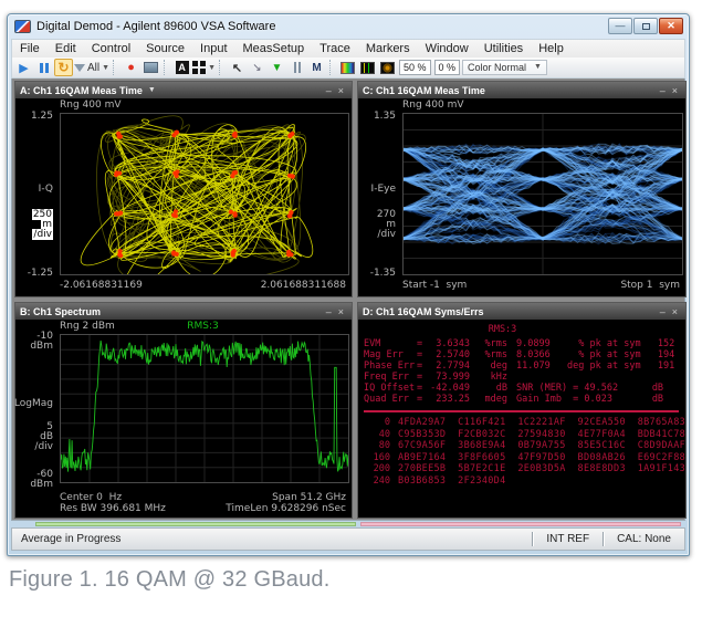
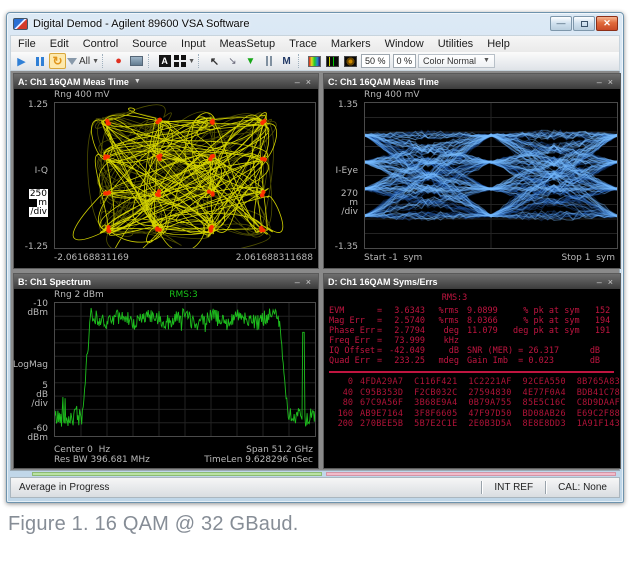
  Digital Demod - Agilent 89600 VSA Software
  —
  ✕
  File
  Edit
  Control
  Source
  Input
  MeasSetup
  Trace
  Markers
  Window
  Utilities
  Help
  ▶
  ↻
  All
  ●
  A
  ↖
  ↘
  ▼
  M
  50 %
  0 %
  Color Normal
  A: Ch1 16QAM Meas Time
  –
  ×
  Rng 400 mV
  1.25
  I-Q
  250
  m
  /div
  -1.25
  -2.06168831169
  2.061688311688
  C: Ch1 16QAM Meas Time
  –
  ×
  Rng 400 mV
  1.35
  I-Eye
  270
  m
  /div
  -1.35
  Start -1 sym
  Stop 1 sym
  B: Ch1 Spectrum
  –
  ×
  Rng 2 dBm
  RMS:3
  -10
  dBm
  LogMag
  5
  dB
  /div
  -60
  dBm
  Center 0 Hz
  Span 51.2 GHz
  Res BW 396.681 MHz
  TimeLen 9.628296 nSec
  D: Ch1 16QAM Syms/Errs
  –
  ×
  RMS:3
  EVM
  =
  3.6343
  %rms
  9.0899 % pk at sym 152
  Mag Err
  =
  2.5740
  %rms
  8.0366 % pk at sym 194
  Phase Err
  =
  2.7794
  deg
  11.079 deg pk at sym 191
  Freq Err
  =
  73.999
  kHz
  IQ Offset
  =
  -42.049
  dB
- SNR (MER) = 49.562 dB
+ SNR (MER) = 26.317 dB
  Quad Err
  =
  233.25
  mdeg
  Gain Imb = 0.023 dB
  0
  4FDA29A7 C116F421 1C2221AF 92CEA550 8B765A83
  40
  C95B353D F2CB032C 27594830 4E77F0A4 BDB41C78
  80
  67C9A56F 3B68E9A4 0B79A755 85E5C16C C8D9DAAF
  160
  AB9E7164 3F8F6605 47F97D50 BD08AB26 E69C2F88
  200
  270BEE5B 5B7E2C1E 2E0B3D5A 8E8E8DD3 1A91F143
- 240
- B03B6853 2F2340D4
  Average in Progress
  INT REF
  CAL: None
  Figure 1. 16 QAM @ 32 GBaud.
